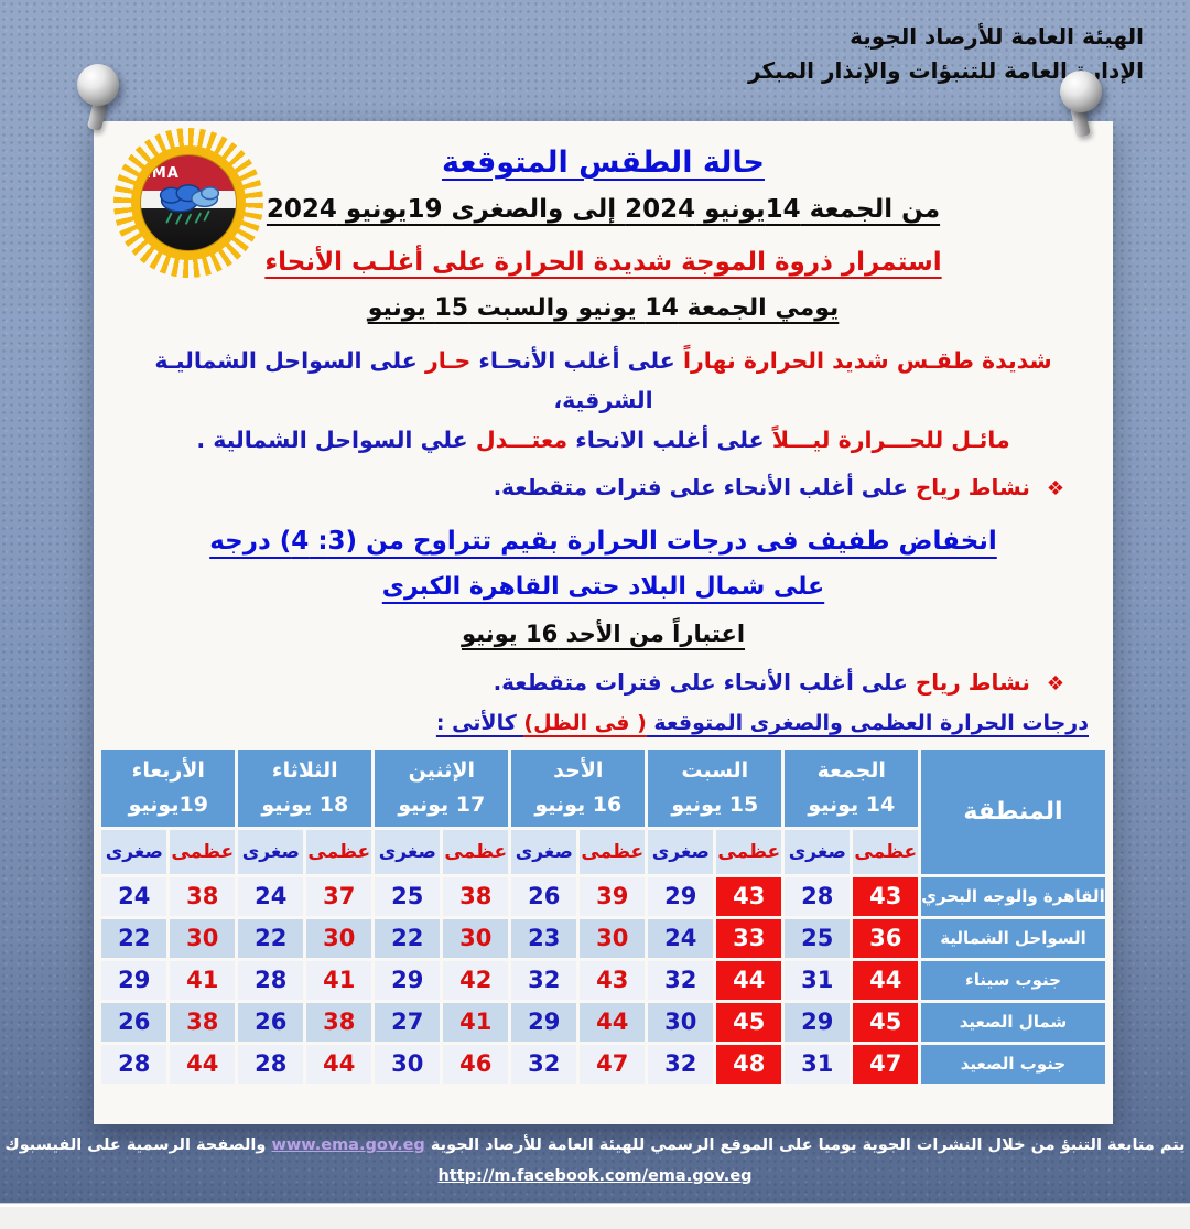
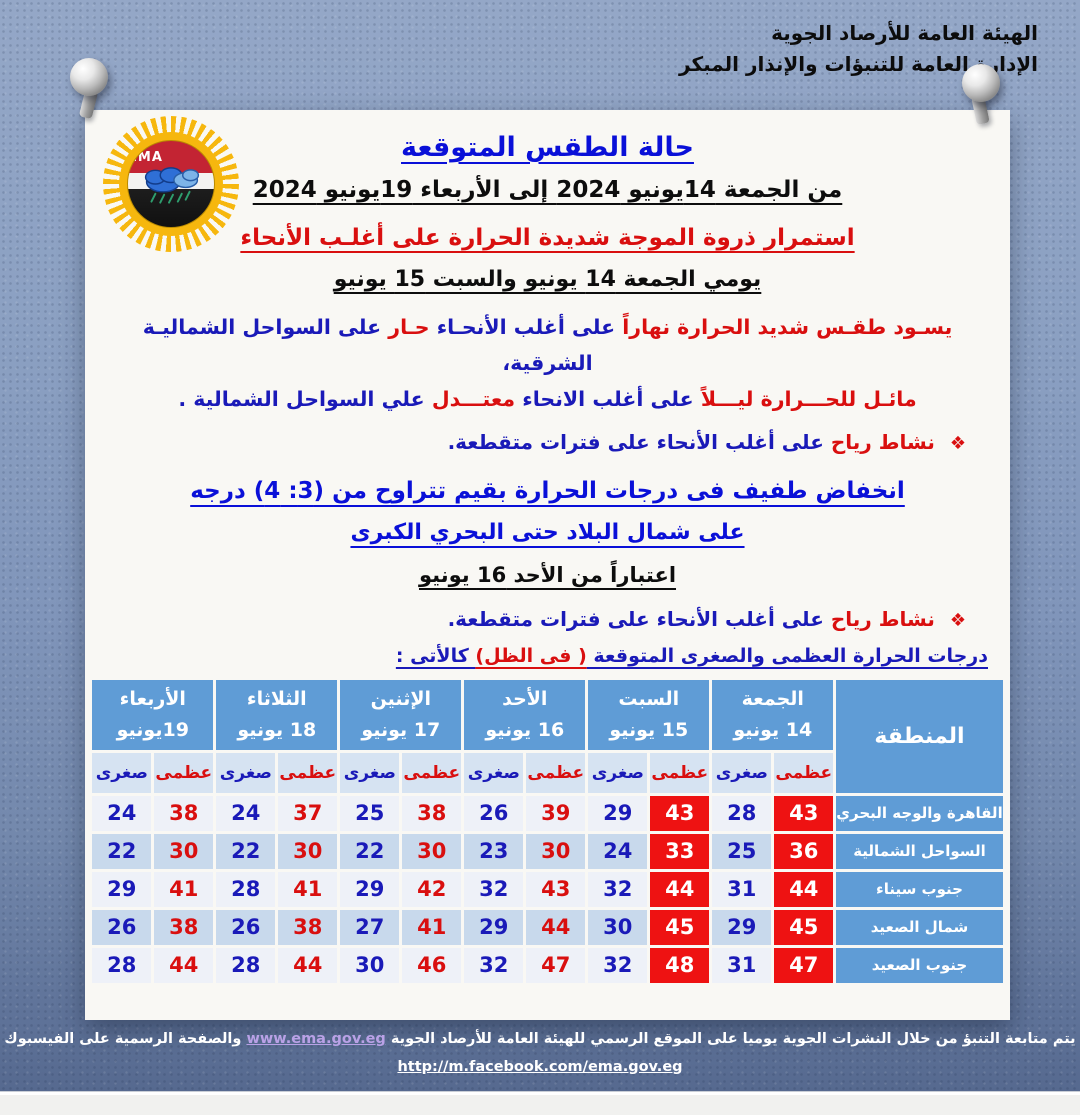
  الهيئة العامة للأرصاد الجوية
  الإدار العامة للتنبؤات والإنذار المبكر
  EMA
  حالة الطقس المتوقعة
- من الجمعة 14يونيو 2024 إلى والصغرى 19يونيو 2024
+ من الجمعة 14يونيو 2024 إلى الأربعاء 19يونيو 2024
  استمرار ذروة الموجة شديدة الحرارة على أغلـب الأنحاء
  يومي الجمعة 14 يونيو والسبت 15 يونيو
- شديدة طقـس شديد الحرارة نهاراً على أغلب الأنحـاء حـار على السواحل الشماليـة الشرقية،
+ يسـود طقـس شديد الحرارة نهاراً على أغلب الأنحـاء حـار على السواحل الشماليـة الشرقية،
  مائـل للحـــرارة ليـــلاً على أغلب الانحاء معتـــدل علي السواحل الشمالية .
  ❖ نشاط رياح على أغلب الأنحاء على فترات متقطعة.
  انخفاض طفيف فى درجات الحرارة بقيم تتراوح من (3: 4) درجه
- على شمال البلاد حتى القاهرة الكبرى
+ على شمال البلاد حتى البحري الكبرى
  اعتباراً من الأحد 16 يونيو
  ❖ نشاط رياح على أغلب الأنحاء على فترات متقطعة.
  درجات الحرارة العظمى والصغرى المتوقعة ( فى الظل) كالأتى :
  المنطقة	الجمعة14 يونيو	السبت15 يونيو	الأحد16 يونيو	الإثنين17 يونيو	الثلاثاء18 يونيو	الأربعاء19يونيو
  عظمى	صغرى	عظمى	صغرى	عظمى	صغرى	عظمى	صغرى	عظمى	صغرى	عظمى	صغرى
  القاهرة والوجه البحري	43	28	43	29	39	26	38	25	37	24	38	24
  السواحل الشمالية	36	25	33	24	30	23	30	22	30	22	30	22
  جنوب سيناء	44	31	44	32	43	32	42	29	41	28	41	29
  شمال الصعيد	45	29	45	30	44	29	41	27	38	26	38	26
  جنوب الصعيد	47	31	48	32	47	32	46	30	44	28	44	28
  يتم متابعة التنبؤ من خلال النشرات الجوية يوميا على الموقع الرسمي للهيئة العامة للأرصاد الجوية www.ema.gov.eg والصفحة الرسمية على الفيسبوك
  http://m.facebook.com/ema.gov.eg
